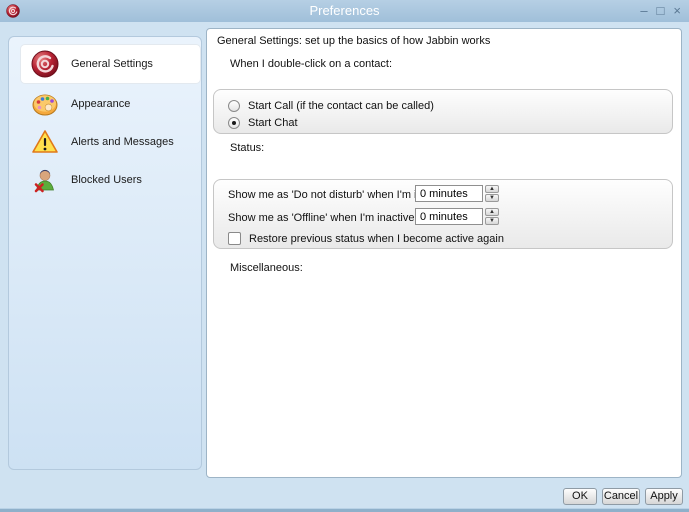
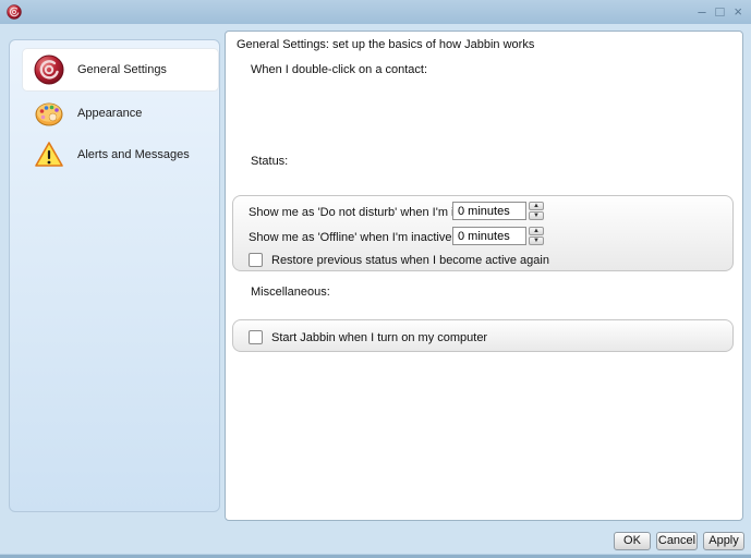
- Preferences
  –
  □
  ×
  General Settings
  Appearance
  Alerts and Messages
- Blocked Users
  General Settings: set up the basics of how Jabbin works
  When I double-click on a contact:
- Start Call (if the contact can be called)
- Start Chat
  Status:
  Show me as 'Do not disturb' when I'm
  0 minutes
  Show me as 'Offline' when I'm inactive
  0 minutes
  Restore previous status when I become active again
  Miscellaneous:
+ Start Jabbin when I turn on my computer
  OK
  Cancel
  Apply
